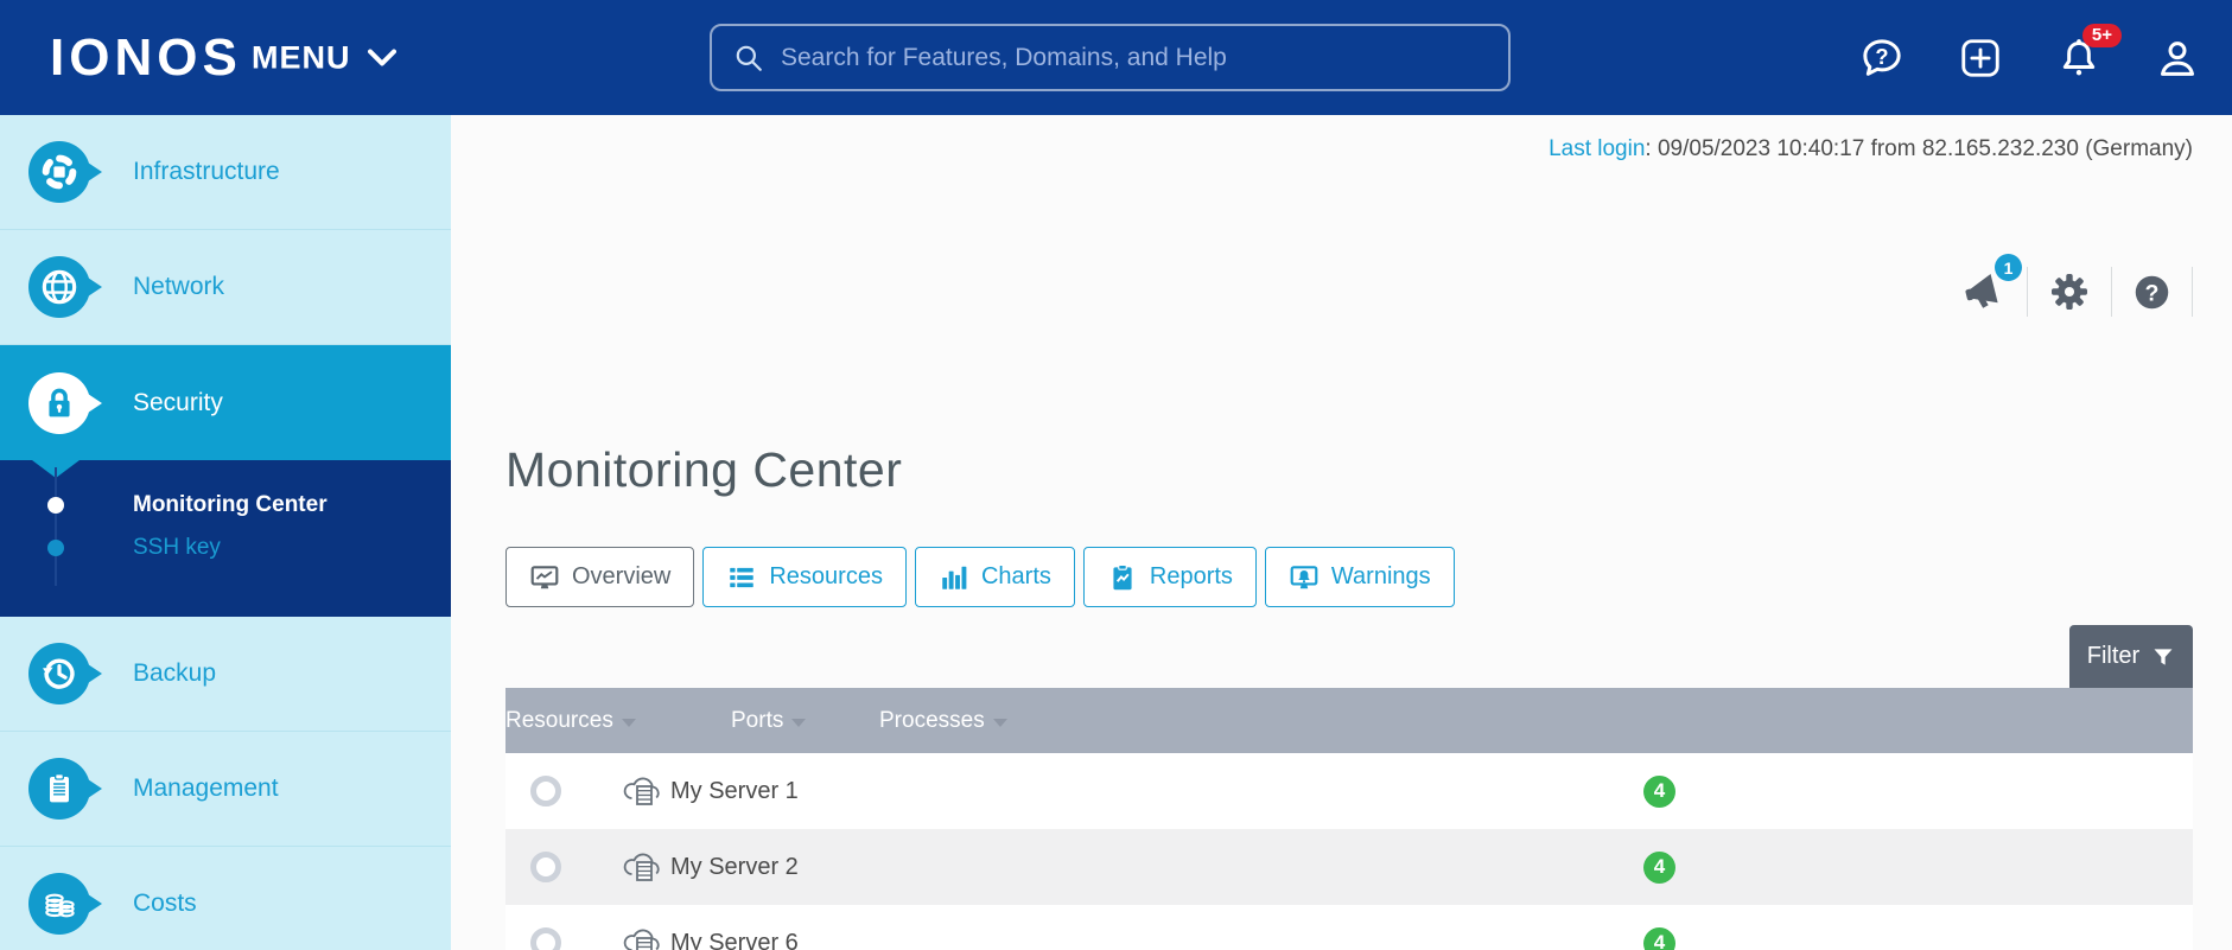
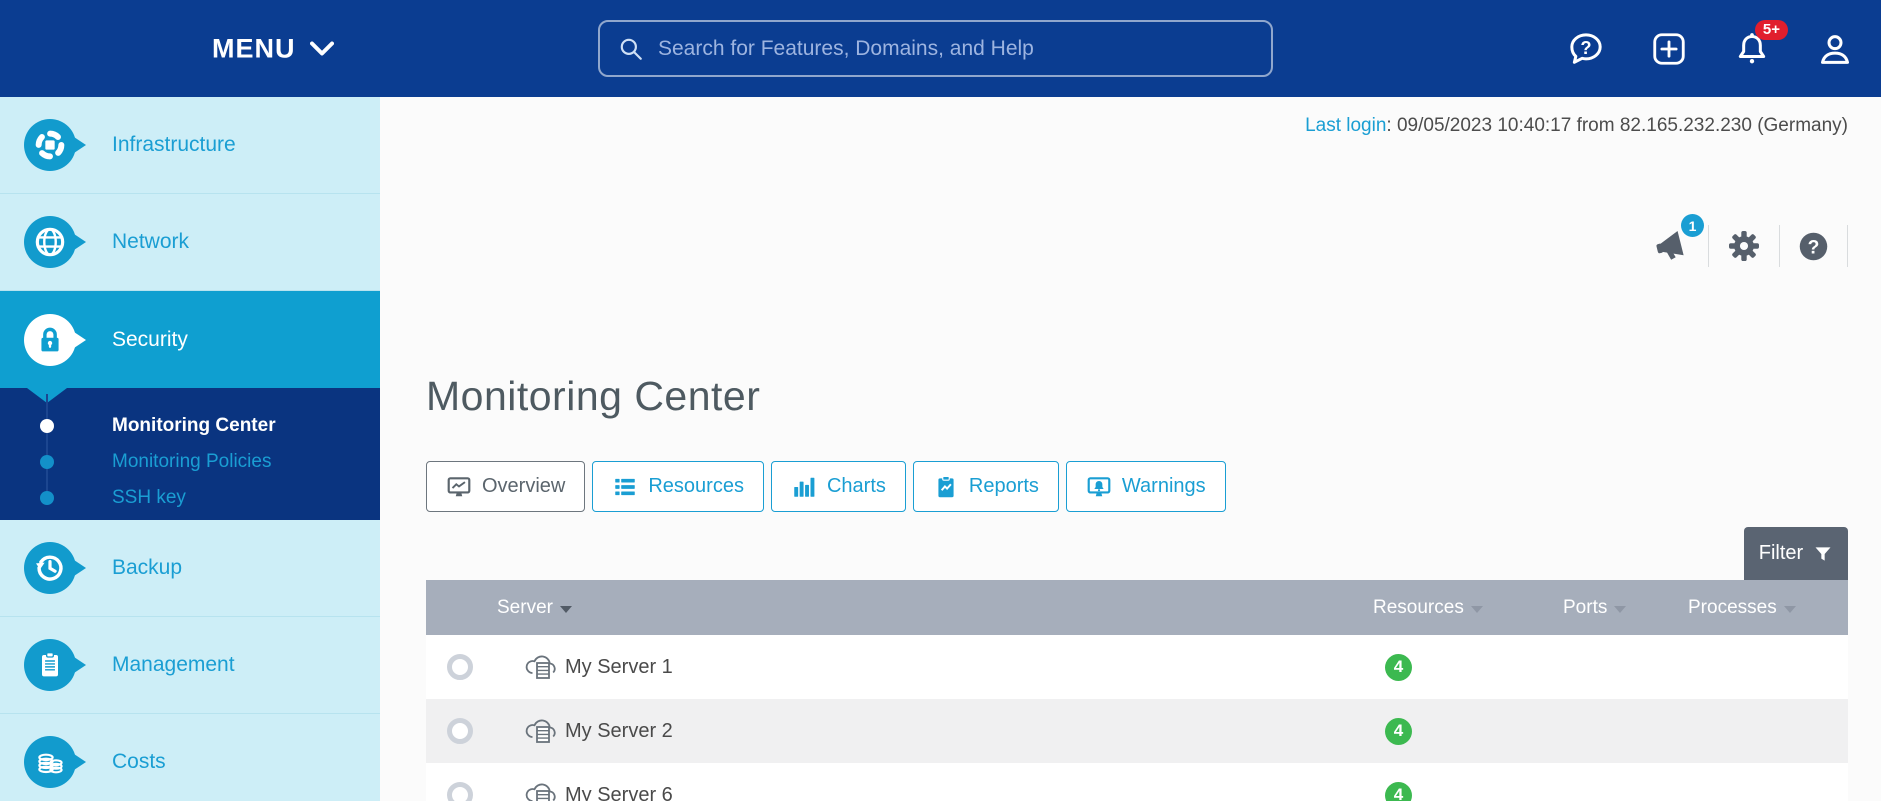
- IONOS
  MENU
  Search for Features, Domains, and Help
  ?
  5+
  Infrastructure
  Network
  Security
  Monitoring Center
+ Monitoring Policies
  SSH key
  Backup
  Management
  Costs
  Last login: 09/05/2023 10:40:17 from 82.165.232.230 (Germany)
  1
  ?
  Monitoring Center
  Overview
  Resources
  Charts
  Reports
  Warnings
  Filter
+ Server
  Resources
  Ports
  Processes
  My Server 1
  4
  My Server 2
  4
  My Server 6
  4
